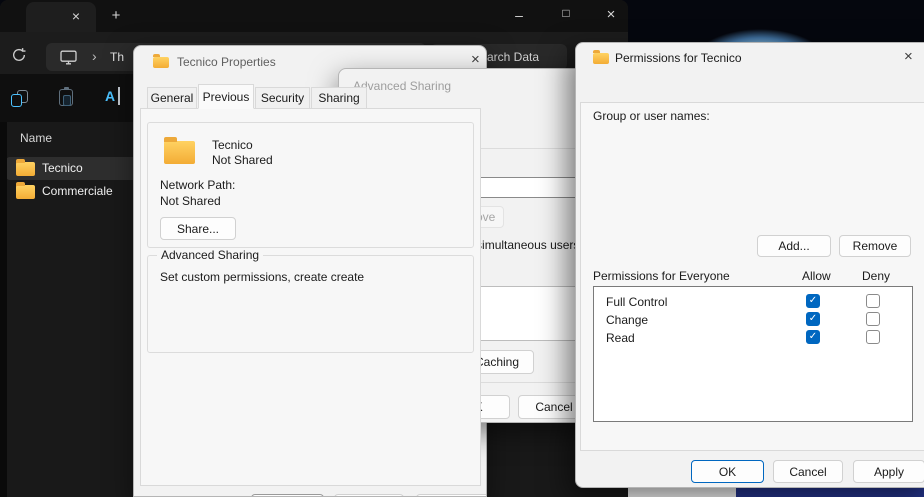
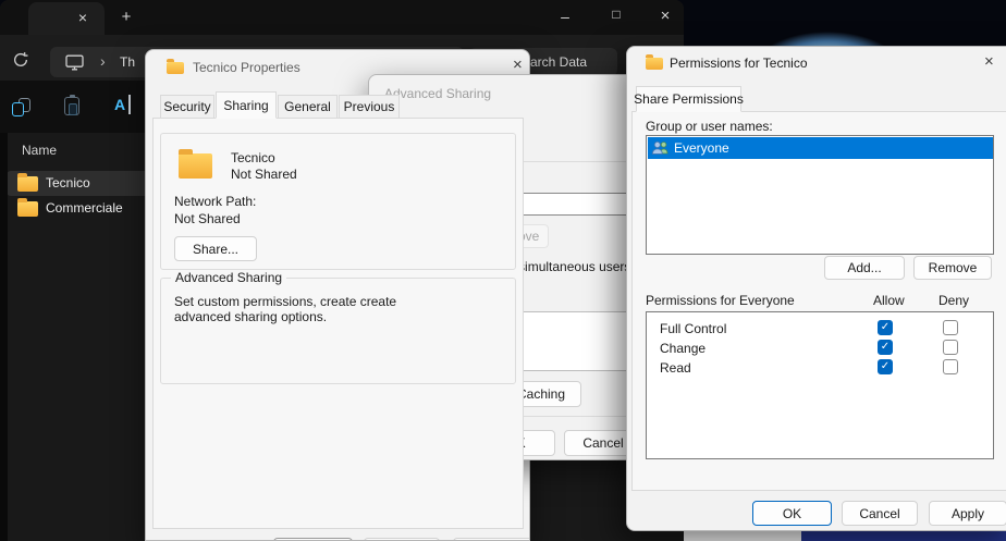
  ×
  +
  –
  □
  ×
  ›
  Th
  arch Data
  A
  Name
  Tecnico
  Commerciale
  Tecnico Properties
  ×
- General
+ Security
- Previous
+ Sharing
- Security
+ General
- Sharing
+ Previous
  Tecnico
  Not Shared
  Network Path:
  Not Shared
  Share...
  Advanced Sharing
  Set custom permissions, create create
+ advanced sharing options.
  Advanced Sharing
  aching
  Cancel
  Permissions for Tecnico
  ×
+ Share Permissions
  Group or user names:
+ Everyone
  Add...
  Remove
  Permissions for Everyone
  Allow
  Deny
  Full Control
  ✓
  Change
  ✓
  Read
  ✓
  OK
  Cancel
  Apply
